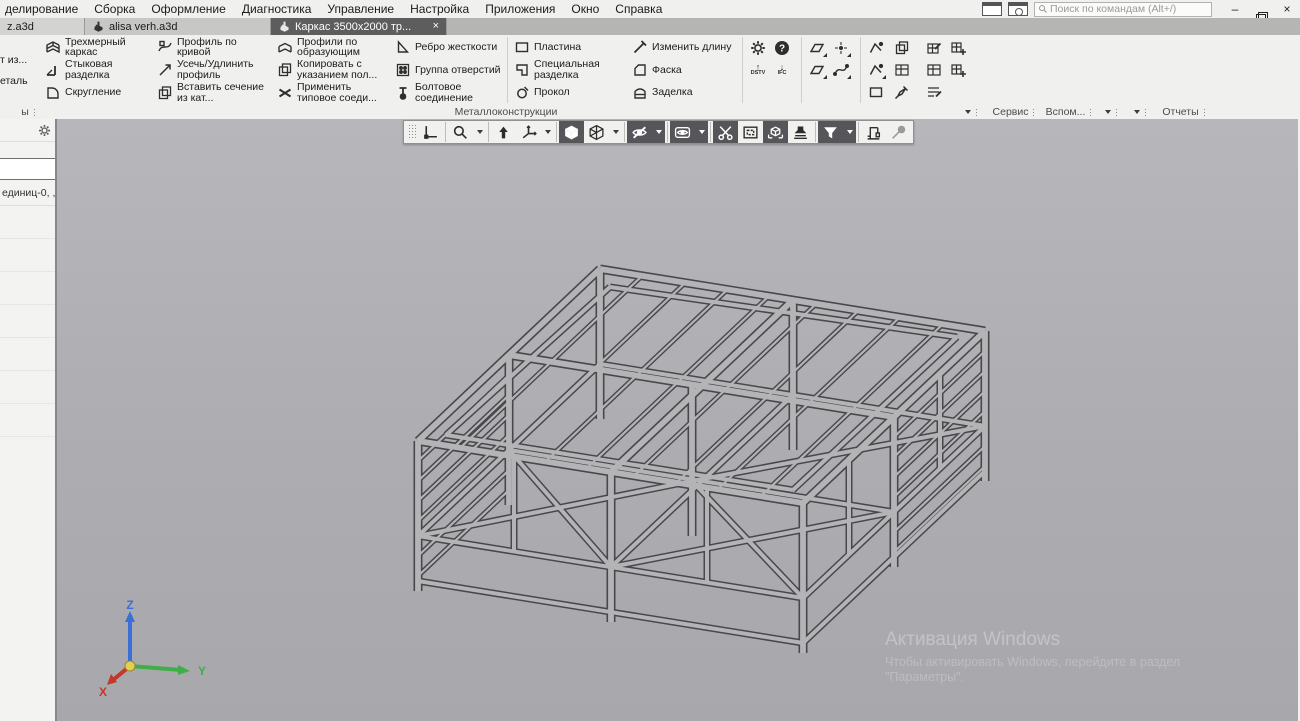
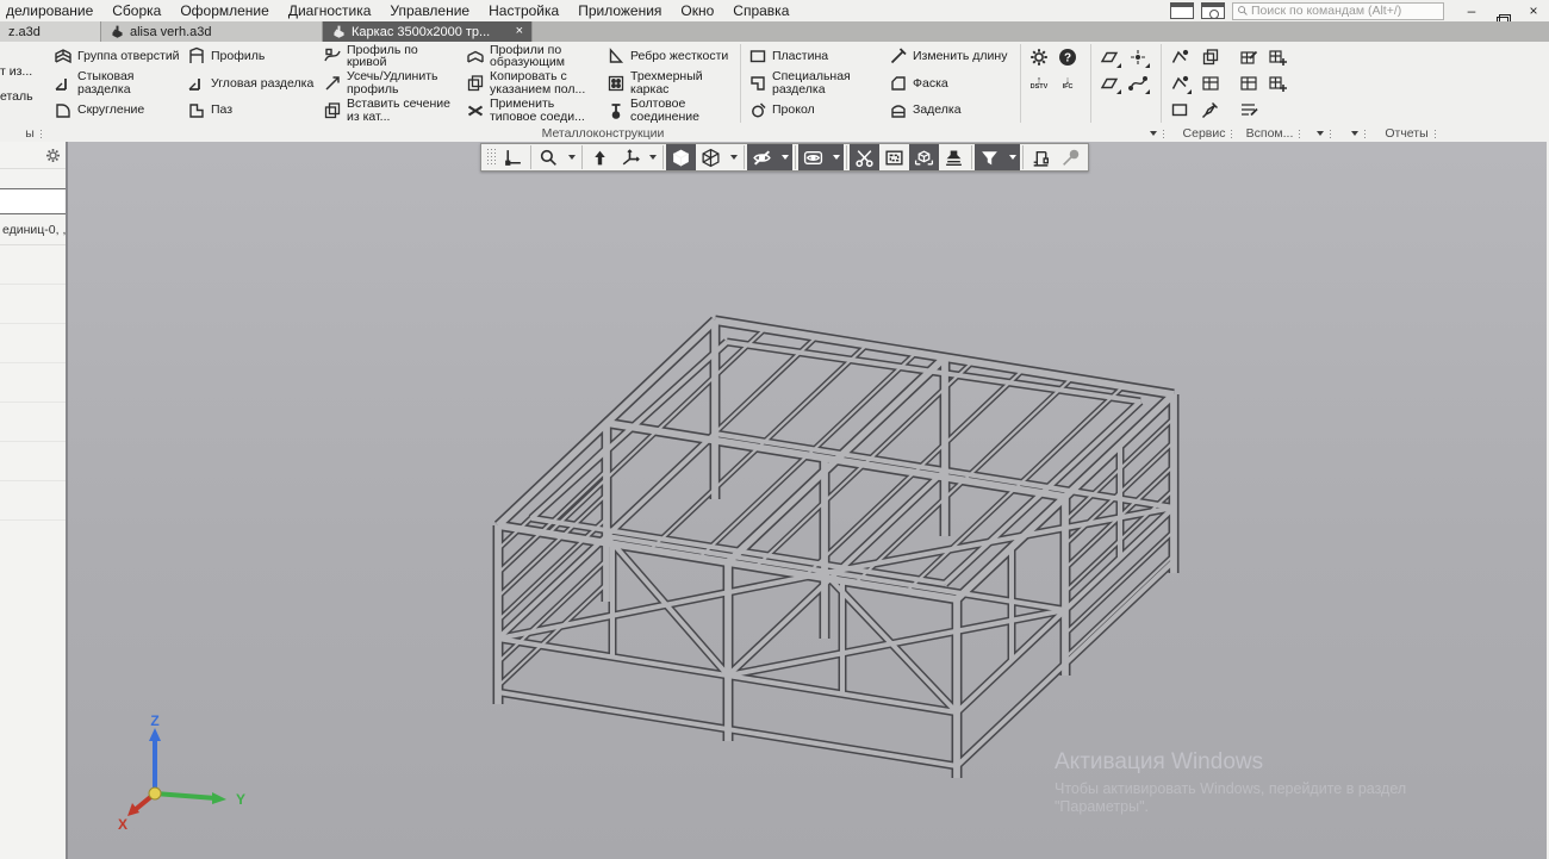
  делирование
  Сборка
  Оформление
  Диагностика
  Управление
  Настройка
  Приложения
  Окно
  Справка
  Поиск по командам (Alt+/)
  –
  ×
  z.a3d
  alisa verh.a3d
  Каркас 3500x2000 тр...
  ×
  т из...
  еталь
- Трехмерный каркас
+ Группа отверстий
  Стыковая разделка
  Скругление
+ Профиль
+ Угловая разделка
+ Паз
  Профиль по кривой
  Усечь/Удлинить профиль
  Вставить сечение из кат...
  Профили по образующим
  Копировать с указанием пол...
  Применить типовое соеди...
  Ребро жесткости
- Группа отверстий
+ Трехмерный каркас
  Болтовое соединение
  Пластина
  Специальная разделка
  Прокол
  Изменить длину
  Фаска
  Заделка
  ↑
  ↓
  ы
  Металлоконструкции
  Сервис
  Вспом...
  Отчеты
  единиц-0, ,
  Z
  Y
  X
  Активация Windows
